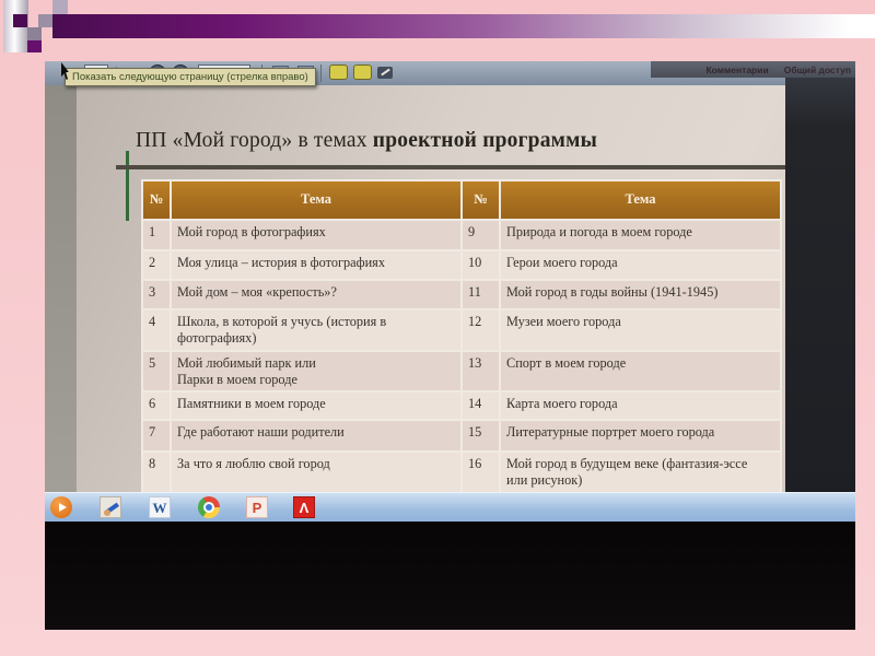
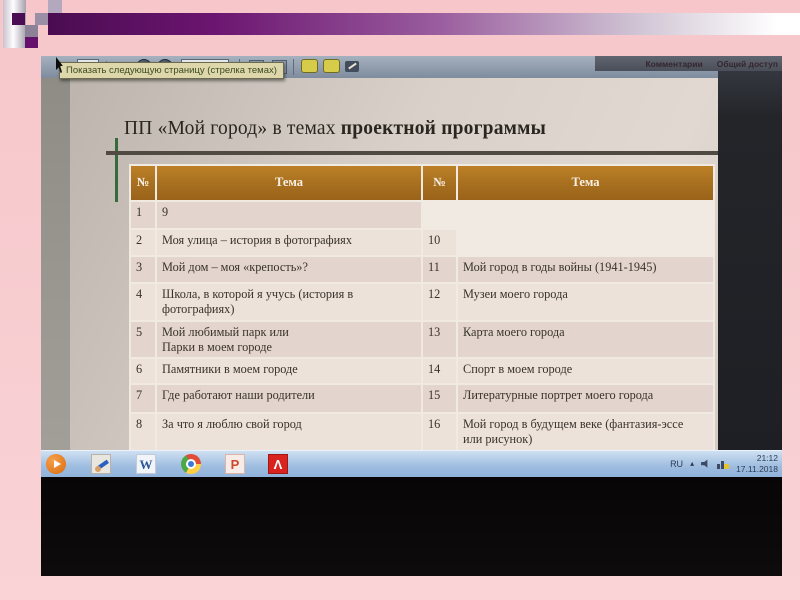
  Комментарии
  Общий доступ
  ПП «Мой город» в темах проектной программы
  №
  Тема
  №
  Тема
  1
- Мой город в фотографиях
  9
- Природа и погода в моем городе
  2
  Моя улица – история в фотографиях
  10
- Герои моего города
  3
  Мой дом – моя «крепость»?
  11
  Мой город в годы войны (1941-1945)
  4
  Школа, в которой я учусь (история в
  фотографиях)
  12
  Музеи моего города
  5
  Мой любимый парк или
  Парки в моем городе
  13
- Спорт в моем городе
+ Карта моего города
  6
  Памятники в моем городе
  14
- Карта моего города
+ Спорт в моем городе
  7
  Где работают наши родители
  15
  Литературные портрет моего города
  8
  За что я люблю свой город
  16
  Мой город в будущем веке (фантазия-эссе
  или рисунок)
- Показать следующую страницу (стрелка вправо)
+ Показать следующую страницу (стрелка темах)
  W
  P
  Λ
+ RU
+ ▴
+ 21:12
+ 17.11.2018
